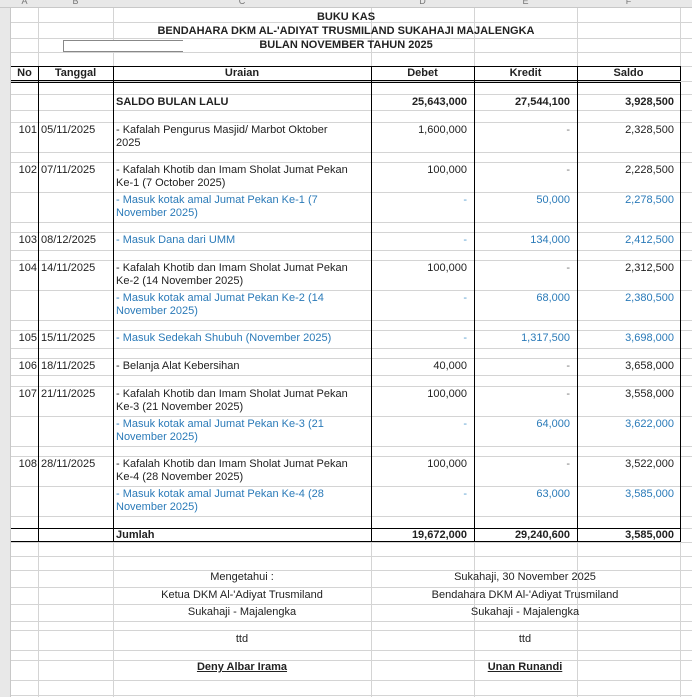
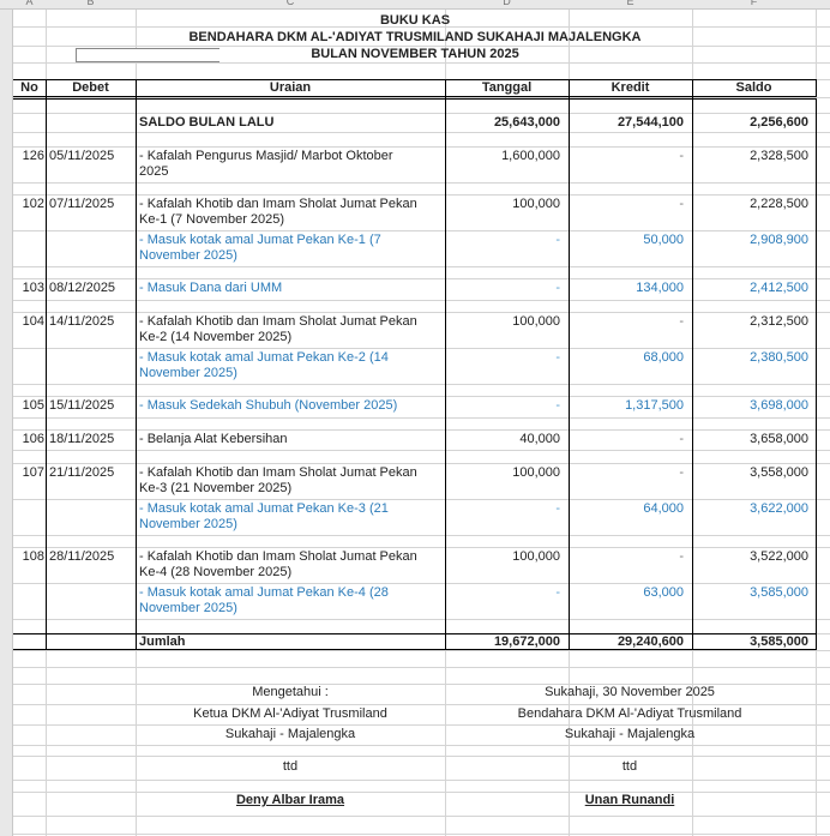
  A
  B
  C
  D
  E
  F
  BUKU KAS
  BENDAHARA DKM AL-'ADIYAT TRUSMILAND SUKAHAJI MAJALENGKA
  BULAN NOVEMBER TAHUN 2025
  No
- Tanggal
+ Debet
  Uraian
- Debet
+ Tanggal
  Kredit
  Saldo
  SALDO BULAN LALU
  25,643,000
  27,544,100
- 3,928,500
+ 2,256,600
- 101
+ 126
  05/11/2025
  - Kafalah Pengurus Masjid/ Marbot Oktober
  2025
  1,600,000
  -
  2,328,500
  102
  07/11/2025
  - Kafalah Khotib dan Imam Sholat Jumat Pekan
- Ke-1 (7 October 2025)
+ Ke-1 (7 November 2025)
  100,000
  -
  2,228,500
  - Masuk kotak amal Jumat Pekan Ke-1 (7
  November 2025)
  -
  50,000
- 2,278,500
+ 2,908,900
  103
  08/12/2025
  - Masuk Dana dari UMM
  -
  134,000
  2,412,500
  104
  14/11/2025
  - Kafalah Khotib dan Imam Sholat Jumat Pekan
  Ke-2 (14 November 2025)
  100,000
  -
  2,312,500
  - Masuk kotak amal Jumat Pekan Ke-2 (14
  November 2025)
  -
  68,000
  2,380,500
  105
  15/11/2025
  - Masuk Sedekah Shubuh (November 2025)
  -
  1,317,500
  3,698,000
  106
  18/11/2025
  - Belanja Alat Kebersihan
  40,000
  -
  3,658,000
  107
  21/11/2025
  - Kafalah Khotib dan Imam Sholat Jumat Pekan
  Ke-3 (21 November 2025)
  100,000
  -
  3,558,000
  - Masuk kotak amal Jumat Pekan Ke-3 (21
  November 2025)
  -
  64,000
  3,622,000
  108
  28/11/2025
  - Kafalah Khotib dan Imam Sholat Jumat Pekan
  Ke-4 (28 November 2025)
  100,000
  -
  3,522,000
  - Masuk kotak amal Jumat Pekan Ke-4 (28
  November 2025)
  -
  63,000
  3,585,000
  Jumlah
  19,672,000
  29,240,600
  3,585,000
  Mengetahui :
  Ketua DKM Al-'Adiyat Trusmiland
  Sukahaji - Majalengka
  ttd
  Deny Albar Irama
  Sukahaji, 30 November 2025
  Bendahara DKM Al-'Adiyat Trusmiland
  Sukahaji - Majalengka
  ttd
  Unan Runandi
